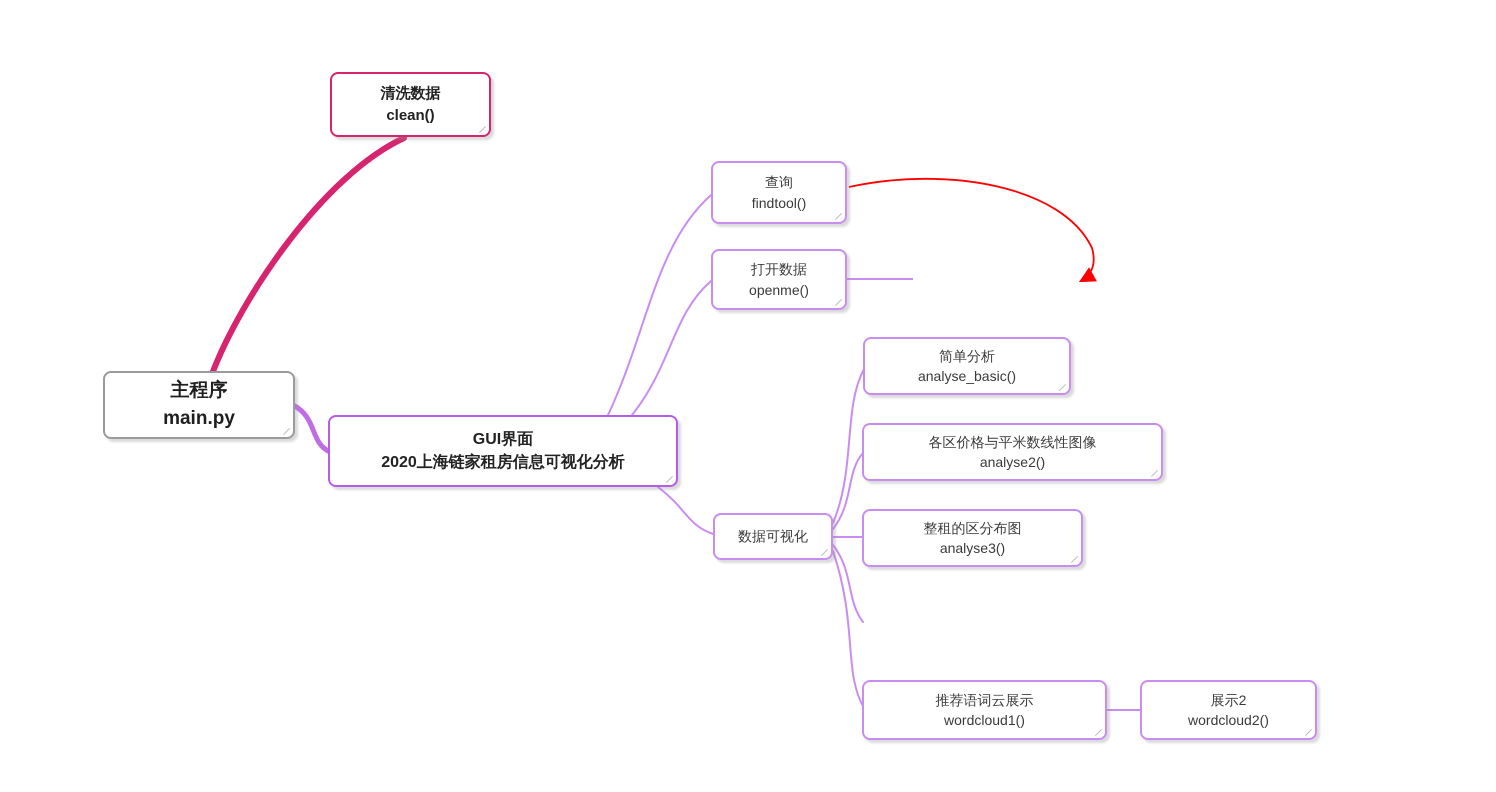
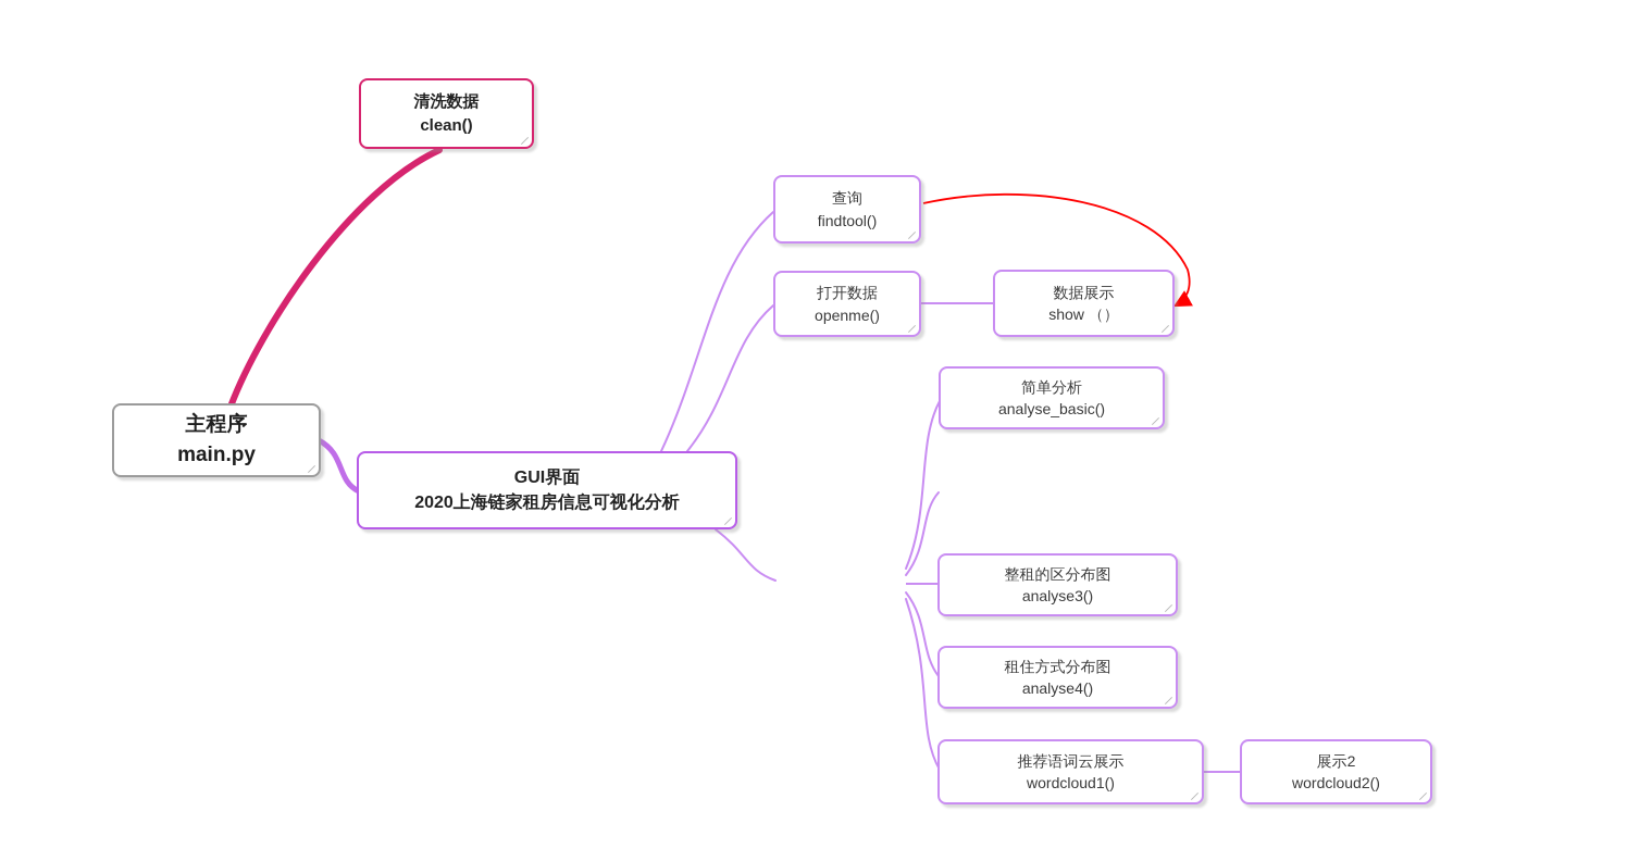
  主程序
  main.py
  清洗数据
  clean()
  GUI界面
  2020上海链家租房信息可视化分析
  查询
  findtool()
  打开数据
  openme()
+ 数据展示
+ show （）
  简单分析
  analyse_basic()
- 各区价格与平米数线性图像
- analyse2()
- 数据可视化
  整租的区分布图
  analyse3()
+ 租住方式分布图
+ analyse4()
  推荐语词云展示
  wordcloud1()
  展示2
  wordcloud2()
